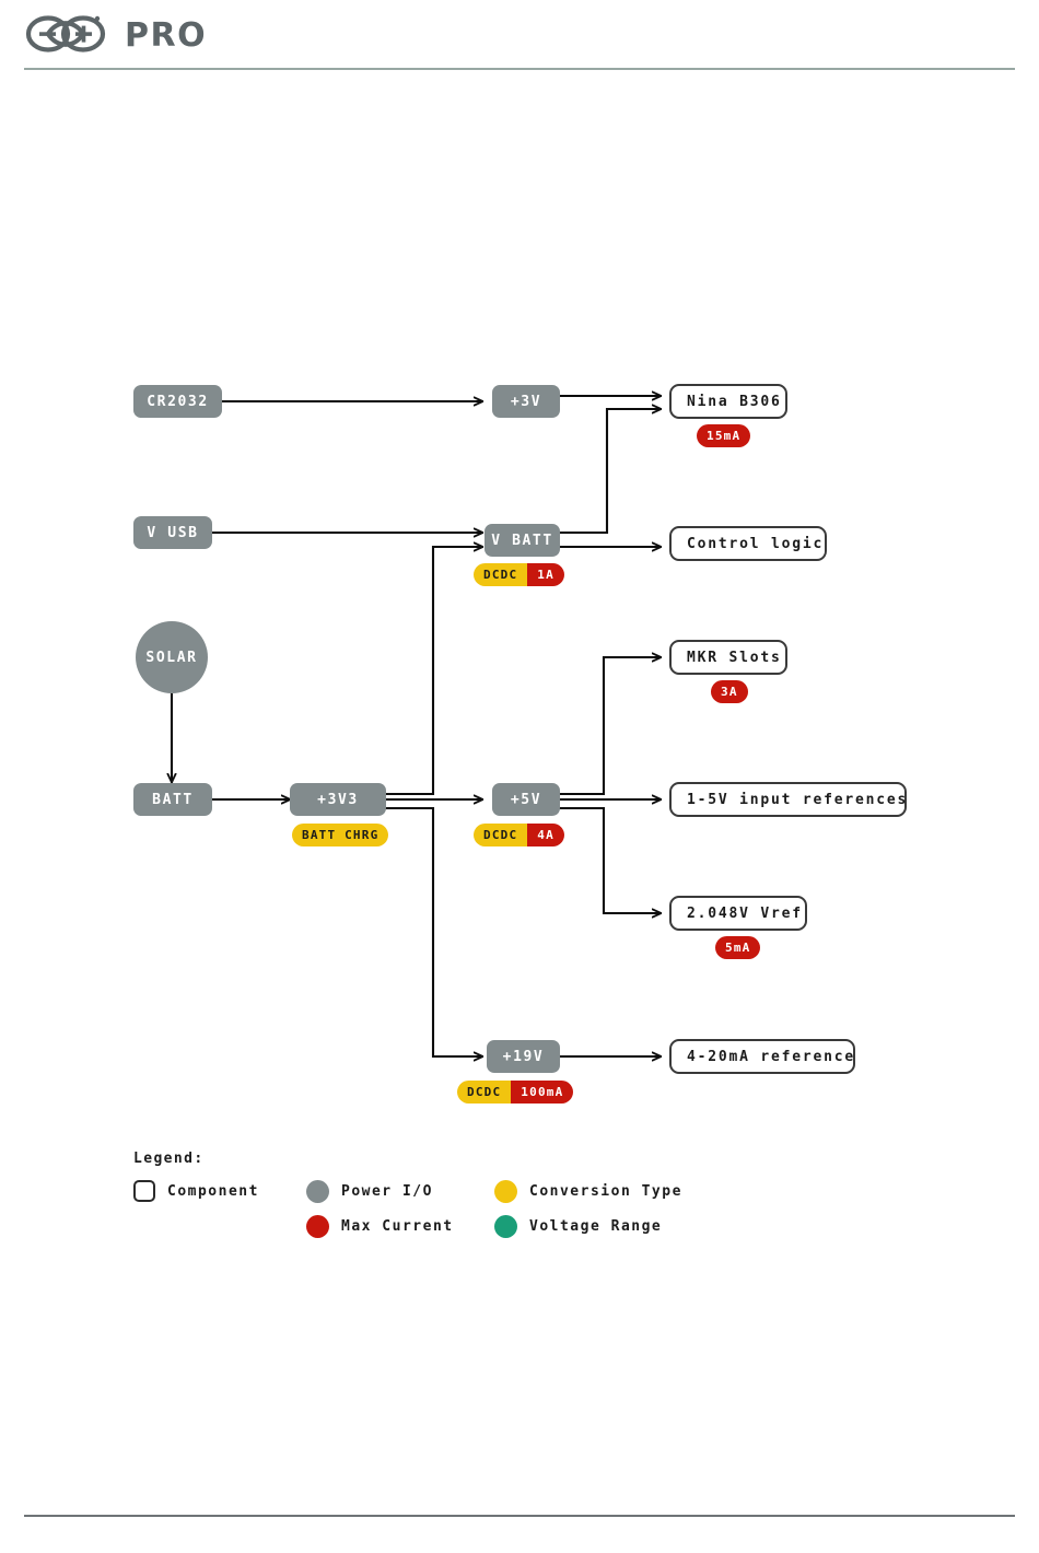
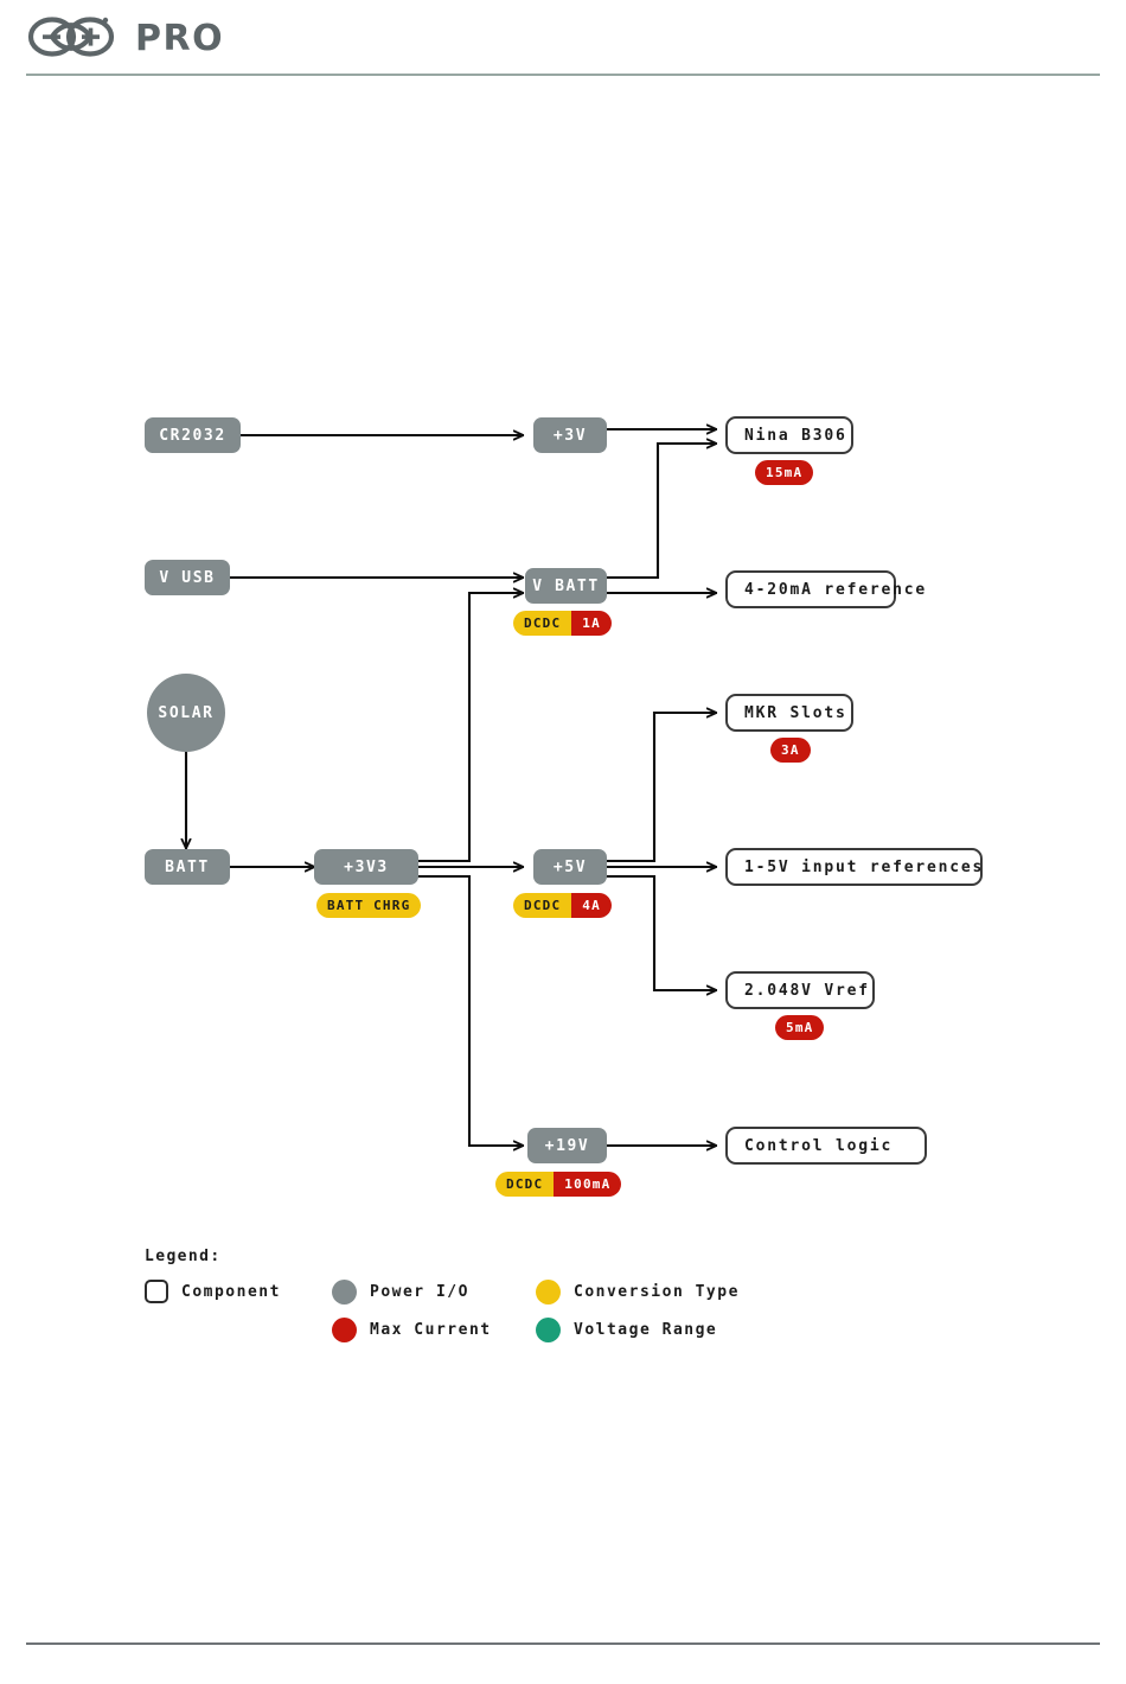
  PRO
  CR2032
  V USB
  SOLAR
  BATT
  +3V3
  BATT CHRG
  +3V
  V BATT
  DCDC
  1A
  +5V
  DCDC
  4A
  +19V
  DCDC
  100mA
  Nina B306
  15mA
- Control logic
+ 4-20mA reference
  MKR Slots
  3A
  1-5V input references
  2.048V Vref
  5mA
- 4-20mA reference
+ Control logic
  Legend:
  Component
  Power I/O
  Conversion Type
  Max Current
  Voltage Range
